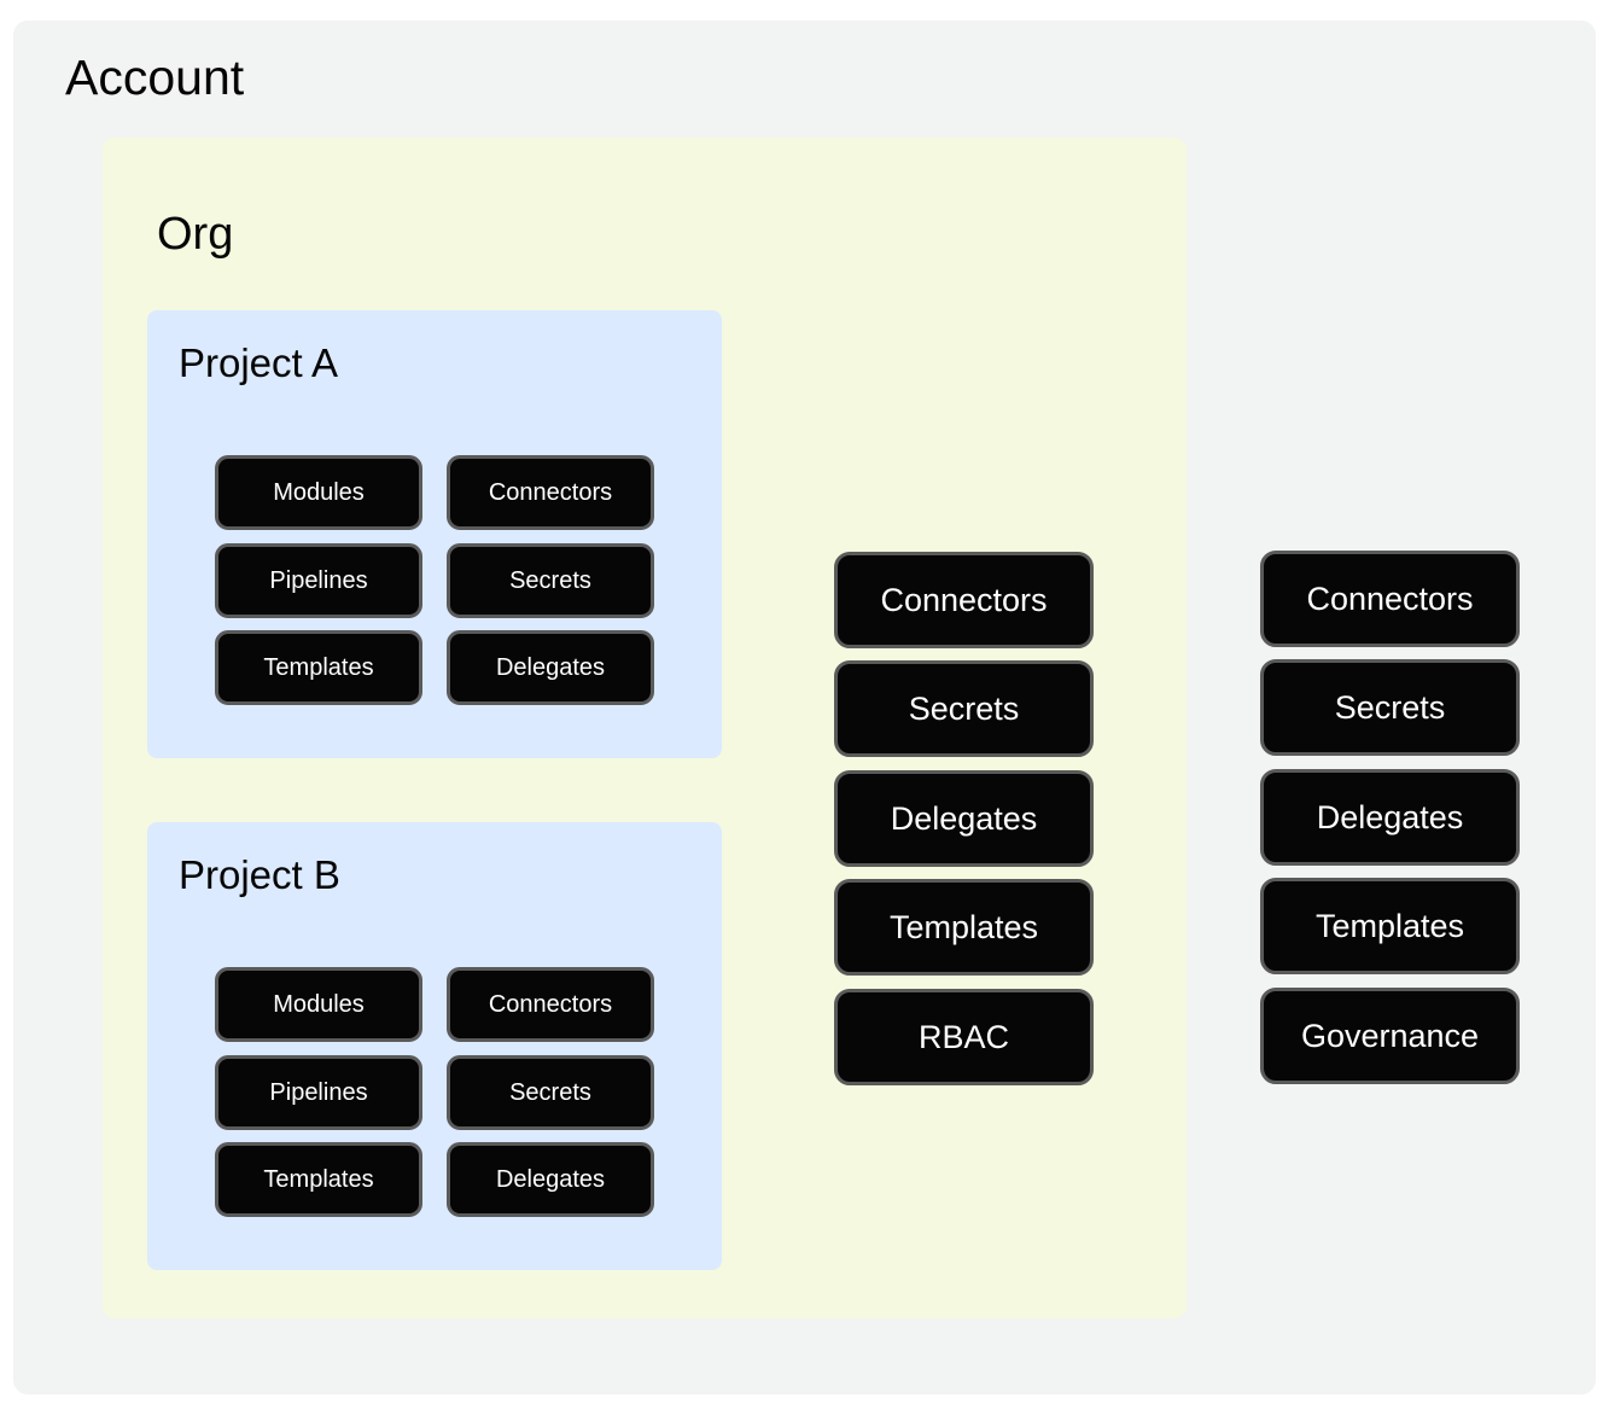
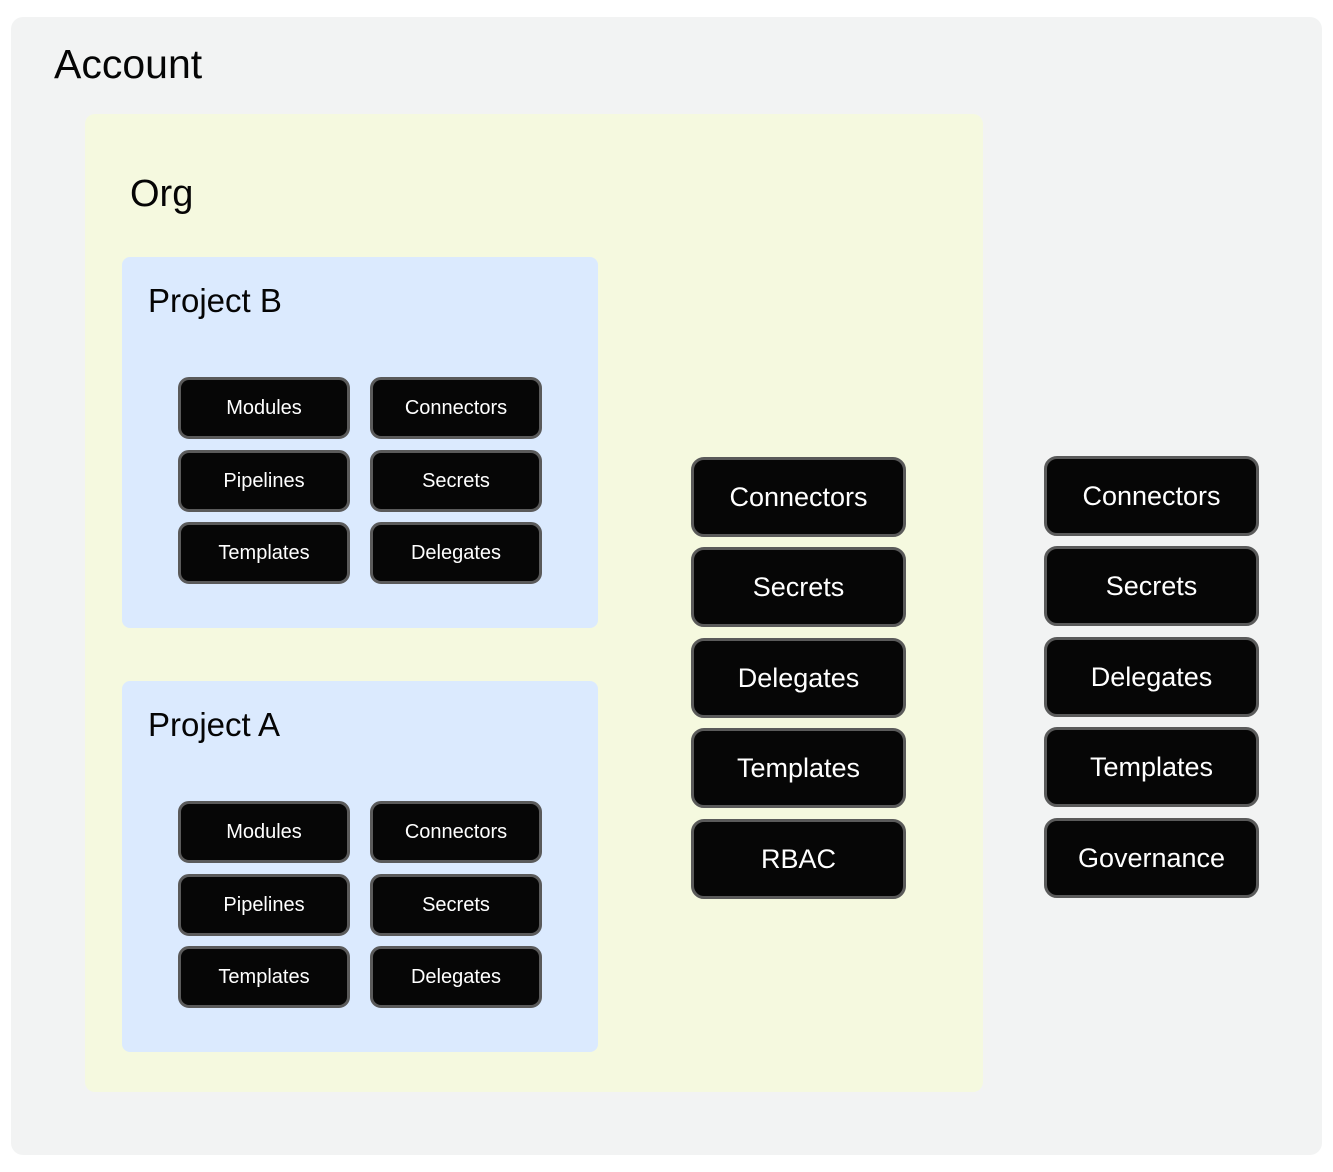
  Account
  Org
- Project A
+ Project B
  Modules
  Connectors
  Pipelines
  Secrets
  Templates
  Delegates
- Project B
+ Project A
  Modules
  Connectors
  Pipelines
  Secrets
  Templates
  Delegates
  Connectors
  Secrets
  Delegates
  Templates
  RBAC
  Connectors
  Secrets
  Delegates
  Templates
  Governance
